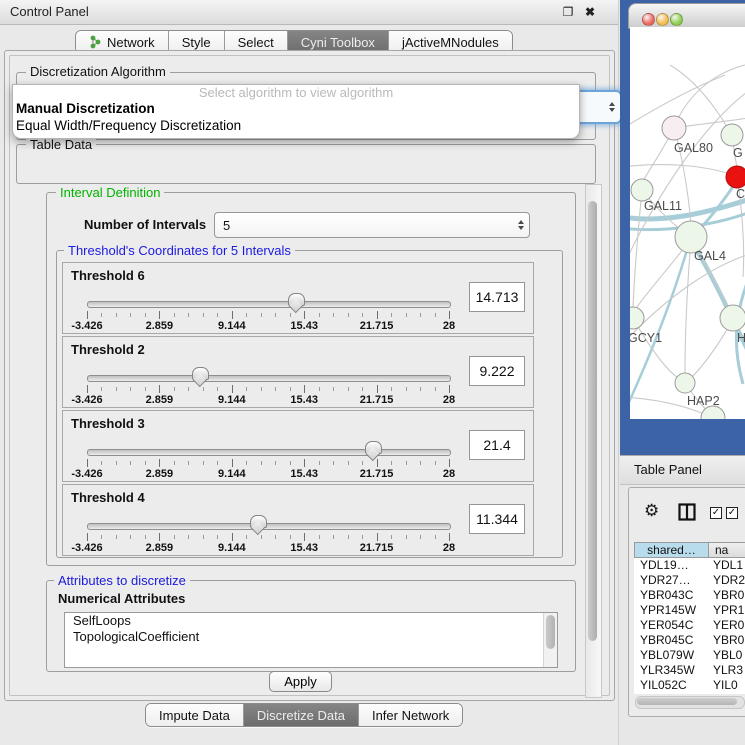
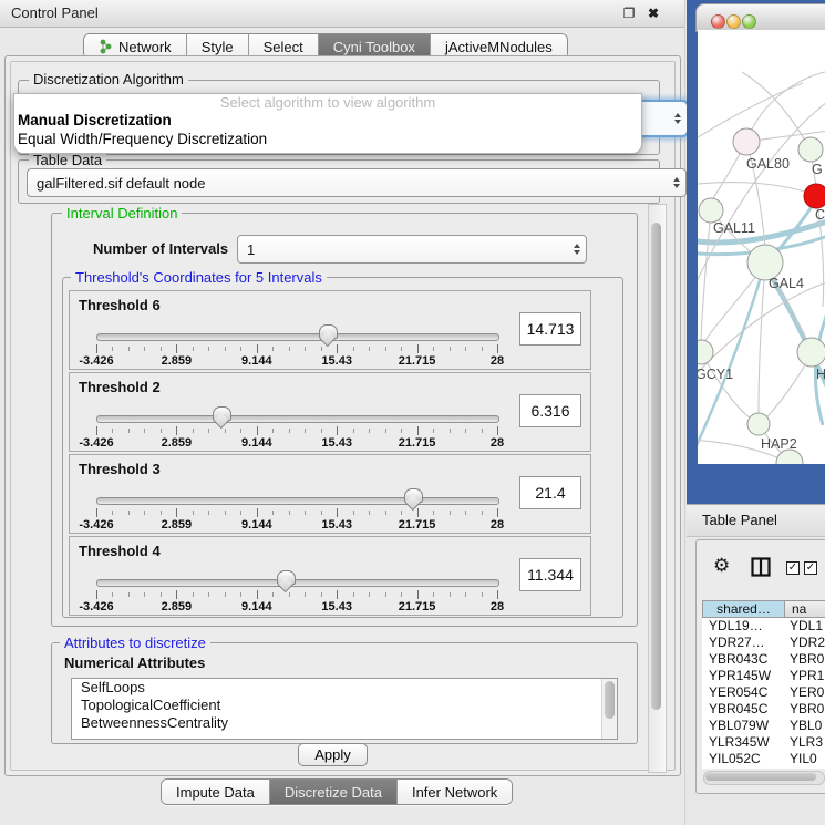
  Control Panel
  ❐
  ✖
  Network
  Style
  Select
  Cyni Toolbox
  jActiveMNodules
  Discretization Algorithm
  Select algorithm to view algorithm
  Manual Discretization
  Equal Width/Frequency Discretization
  Table Data
+ galFiltered.sif default node
  Interval Definition
  Number of Intervals
- 5
+ 1
  Threshold's Coordinates for 5 Intervals
  Threshold 6
  -3.426
  2.859
  9.144
  15.43
  21.715
  28
  14.713
  Threshold 2
  -3.426
  2.859
  9.144
  15.43
  21.715
  28
- 9.222
+ 6.316
  Threshold 3
  -3.426
  2.859
  9.144
  15.43
  21.715
  28
  21.4
  Threshold 4
  -3.426
  2.859
  9.144
  15.43
  21.715
  28
  11.344
  Attributes to discretize
  Numerical Attributes
  SelfLoops
  TopologicalCoefficient
+ BetweennessCentrality
  Apply
  Impute Data
  Discretize Data
  Infer Network
  GAL80
  G
  C
  GAL11
  GAL4
  GCY1
  H
  HAP2
  Table Panel
  ⚙
  ✓
  ✓
  shared…
  na
  YDL19…
  YDL1
  YDR27…
  YDR2
  YBR043C
  YBR0
  YPR145W
  YPR1
  YER054C
  YER0
  YBR045C
  YBR0
  YBL079W
  YBL0
  YLR345W
  YLR3
  YIL052C
  YIL0
